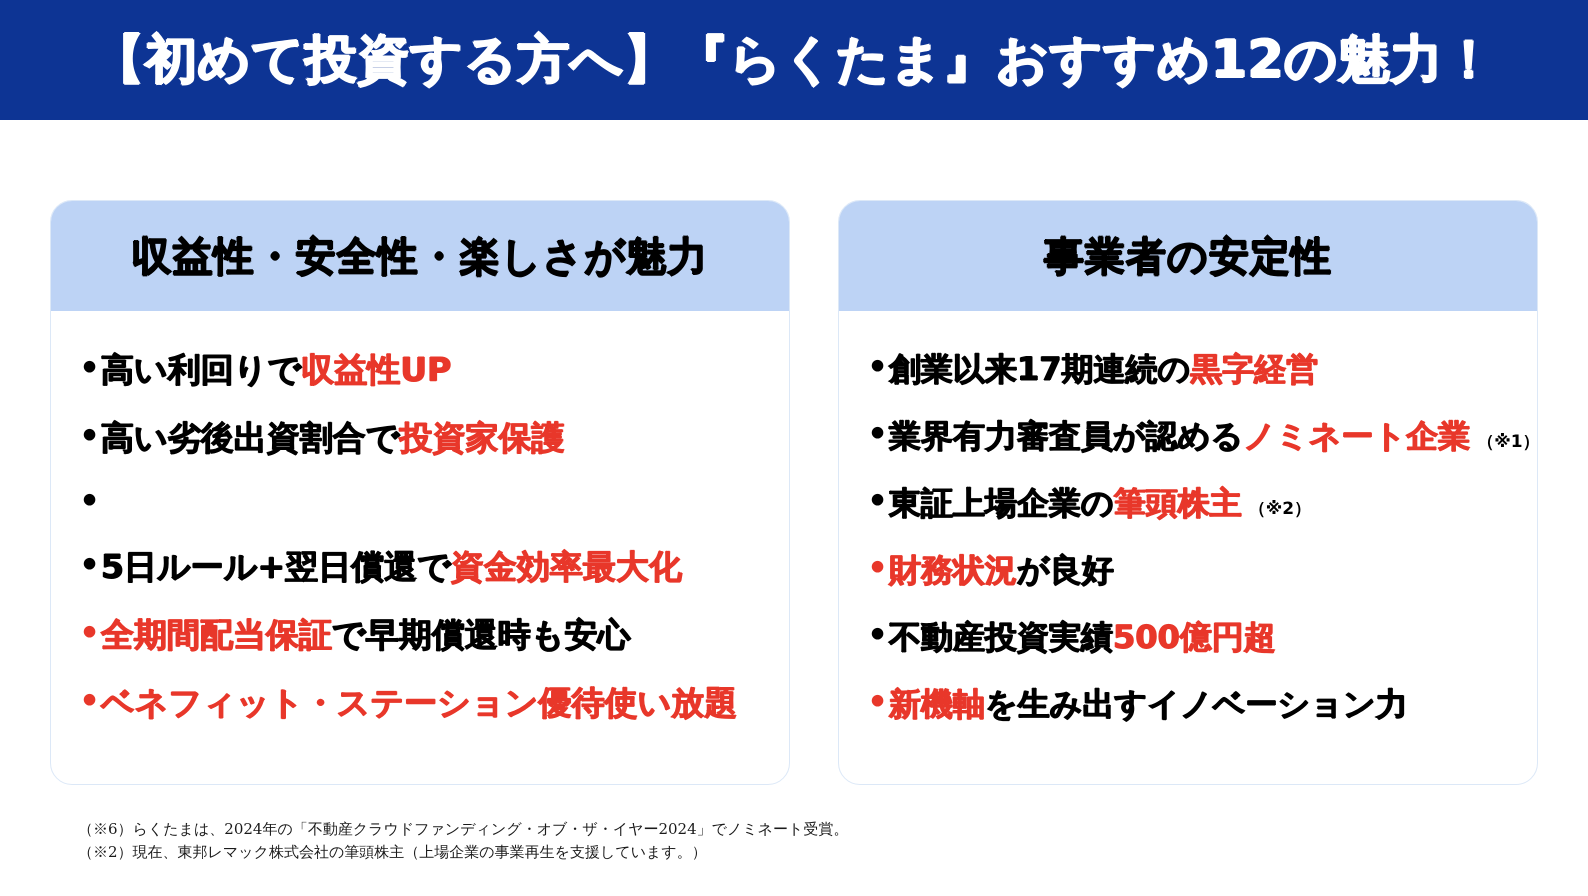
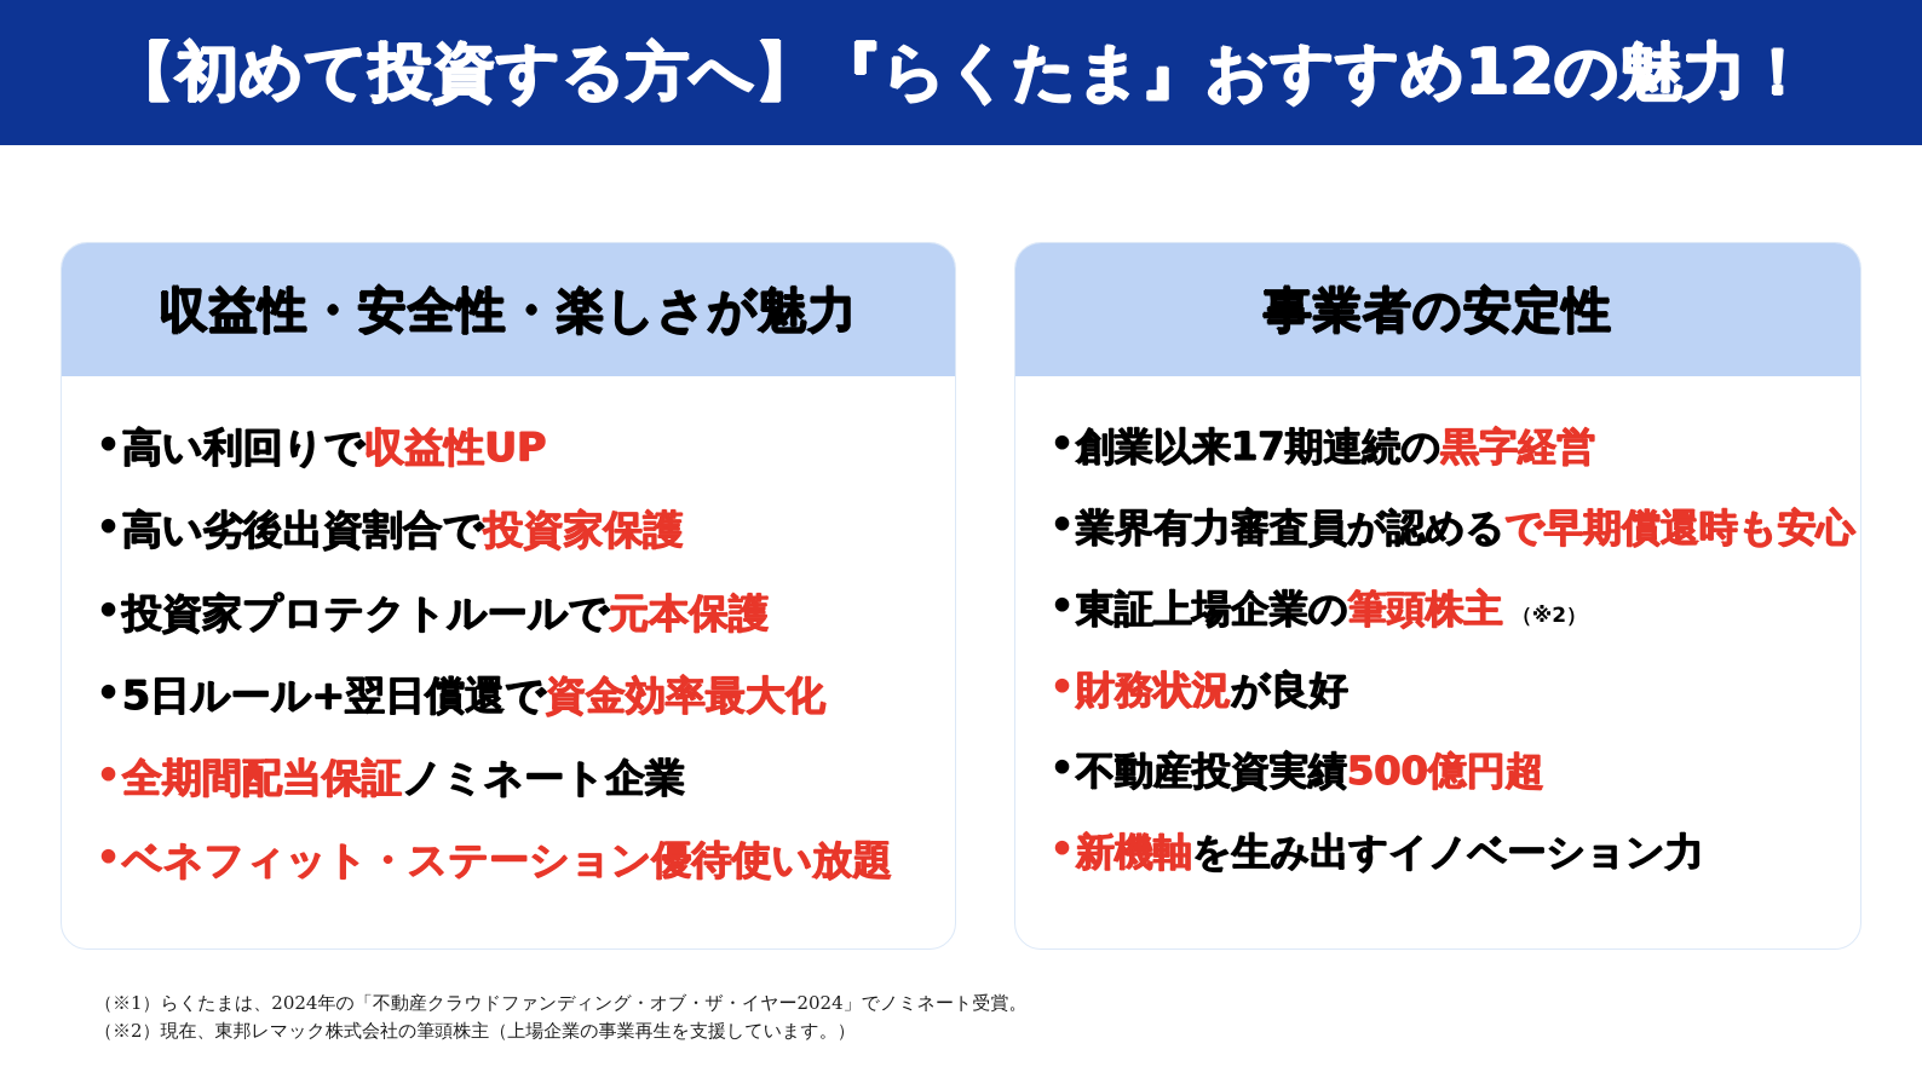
  【初めて投資する方へ】『らくたま』おすすめ12の魅力！
  収益性・安全性・楽しさが魅力
  •
  高い利回りで収益性UP
  •
  高い劣後出資割合で投資家保護
  •
+ 投資家プロテクトルールで元本保護
  •
  5日ルール+翌日償還で資金効率最大化
  •
- 全期間配当保証で早期償還時も安心
+ 全期間配当保証ノミネート企業
  •
  ベネフィット・ステーション優待使い放題
  事業者の安定性
  •
  創業以来17期連続の黒字経営
  •
- 業界有力審査員が認めるノミネート企業 （※1）
+ 業界有力審査員が認めるで早期償還時も安心
  •
  東証上場企業の筆頭株主 （※2）
  •
  財務状況が良好
  •
  不動産投資実績500億円超
  •
  新機軸を生み出すイノベーション力
- （※6）らくたまは、2024年の「不動産クラウドファンディング・オブ・ザ・イヤー2024」でノミネート受賞。
+ （※1）らくたまは、2024年の「不動産クラウドファンディング・オブ・ザ・イヤー2024」でノミネート受賞。
  （※2）現在、東邦レマック株式会社の筆頭株主（上場企業の事業再生を支援しています。）
